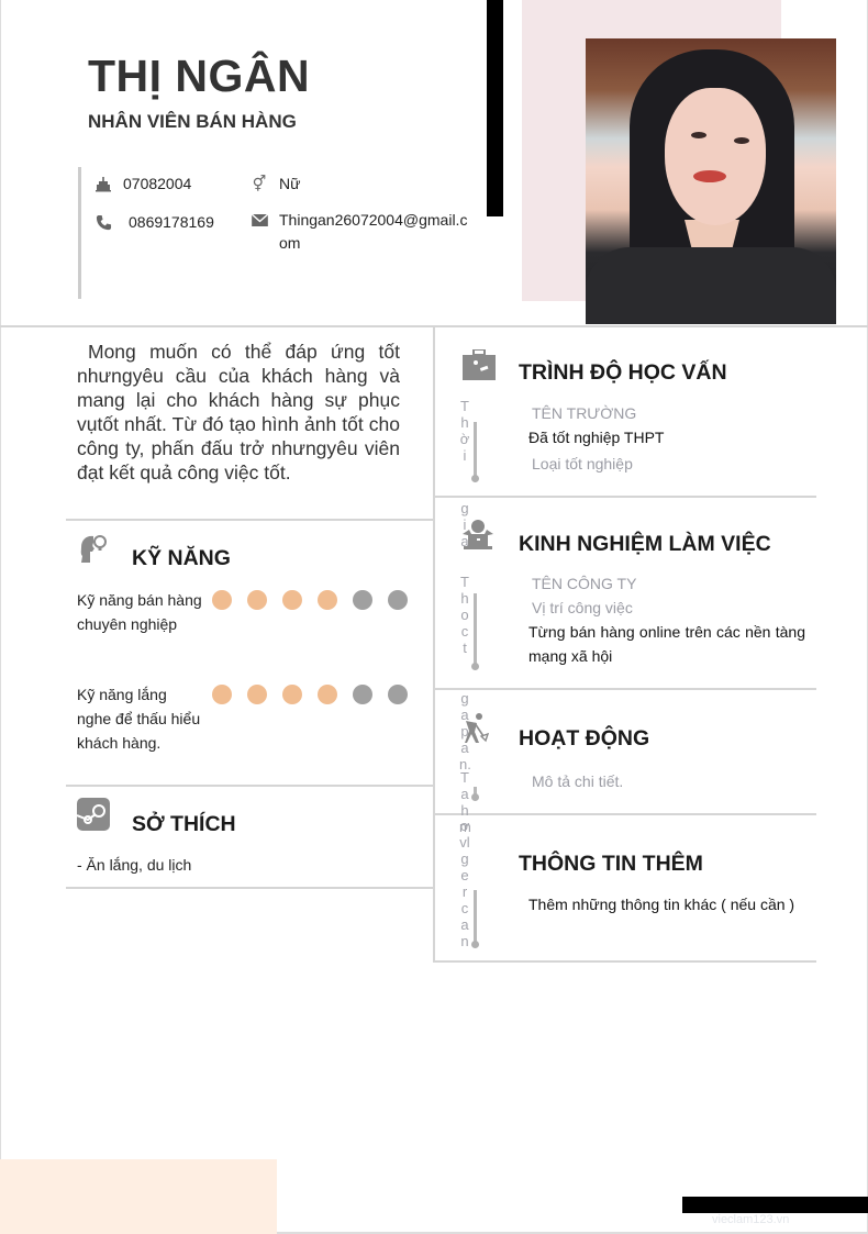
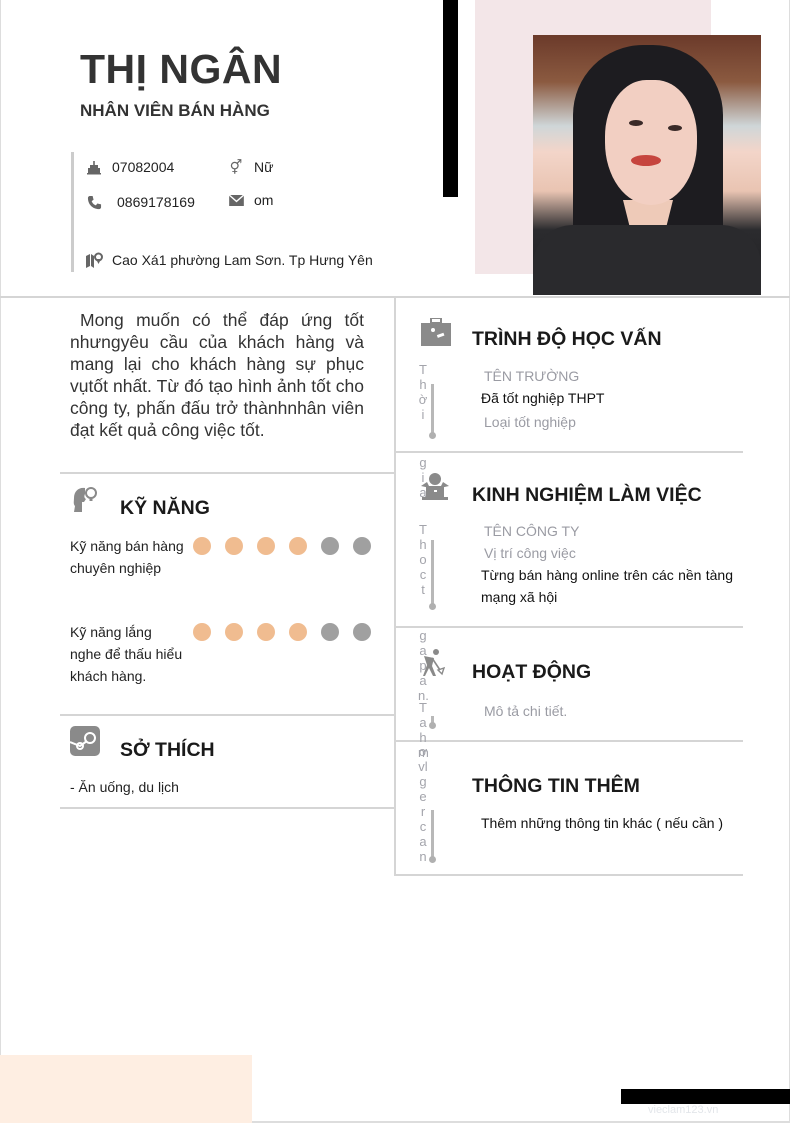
  THỊ NGÂN
  NHÂN VIÊN BÁN HÀNG
  07082004
  ⚥
  Nữ
  0869178169
- Thingan26072004@gmail.c
  om
+ Cao Xá1 phường Lam Sơn. Tp Hưng Yên
- Mong muốn có thể đáp ứng tốt nhưngyêu cầu của khách hàng và mang lại cho khách hàng sự phục vụtốt nhất. Từ đó tạo hình ảnh tốt cho công ty, phấn đấu trở nhưngyêu viên đạt kết quả công việc tốt.
+ Mong muốn có thể đáp ứng tốt nhưngyêu cầu của khách hàng và mang lại cho khách hàng sự phục vụtốt nhất. Từ đó tạo hình ảnh tốt cho công ty, phấn đấu trở thànhnhân viên đạt kết quả công việc tốt.
  KỸ NĂNG
  Kỹ năng bán hàng chuyên nghiệp
  Kỹ năng lắng nghe để thấu hiểu khách hàng.
  SỞ THÍCH
- - Ăn lắng, du lịch
+ - Ăn uống, du lịch
  TRÌNH ĐỘ HỌC VẤN
  Thời
  TÊN TRƯỜNG
  Đã tốt nghiệp THPT
  Loại tốt nghiệp
  gia
  KINH NGHIỆM LÀM VIỆC
  Thoct
  TÊN CÔNG TY
  Vị trí công việc
  Từng bán hàng online trên các nền tàng mạng xã hội
  gapan.
  HOẠT ĐỘNG
  Tahm
  Mô tả chi tiết.
  THÔNG TIN THÊM
  ơvlgercan
  Thêm những thông tin khác ( nếu cần )
  vieclam123.vn
